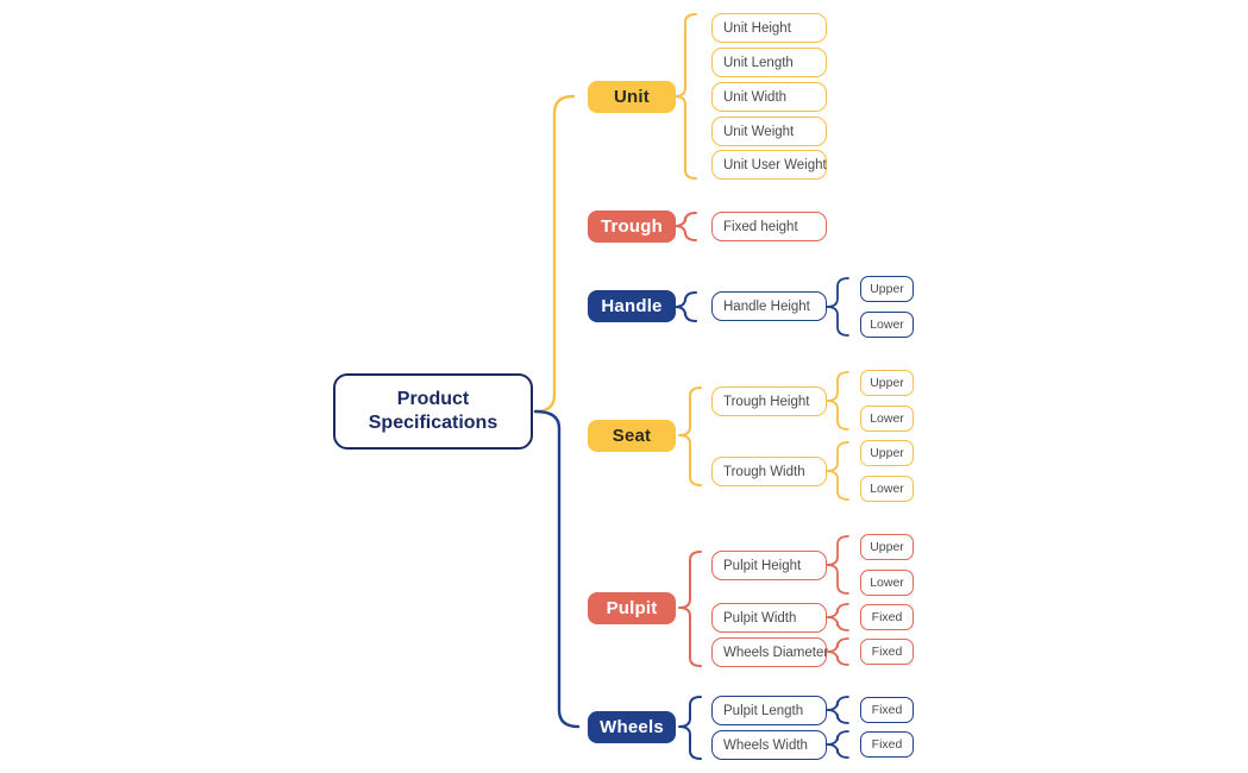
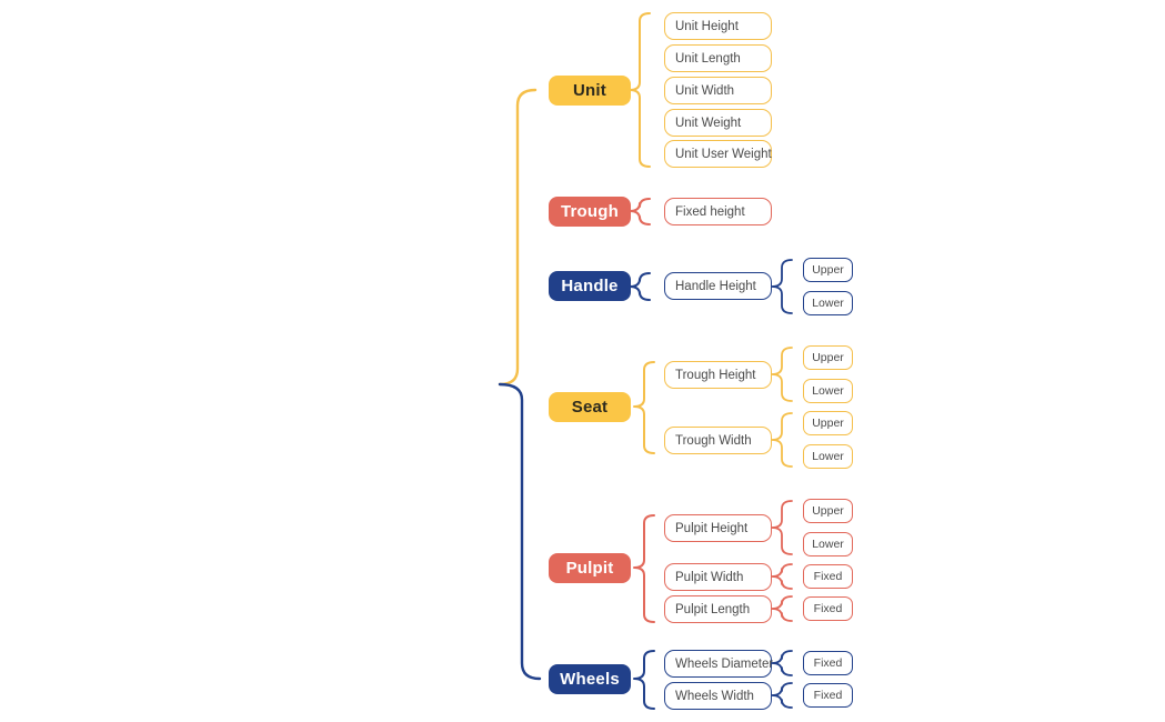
- Product
- Specifications
  Unit
  Unit Height
  Unit Length
  Unit Width
  Unit Weight
  Unit User Weight
  Trough
  Fixed height
  Handle
  Handle Height
  Upper
  Lower
  Seat
  Trough Height
  Upper
  Lower
  Trough Width
  Upper
  Lower
  Pulpit
  Pulpit Height
  Upper
  Lower
  Pulpit Width
  Fixed
- Wheels Diameter
+ Pulpit Length
  Fixed
  Wheels
- Pulpit Length
+ Wheels Diameter
  Fixed
  Wheels Width
  Fixed
